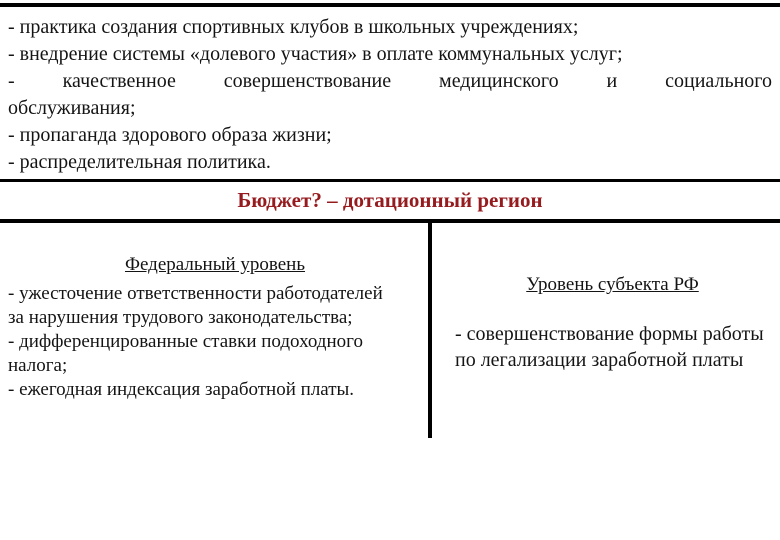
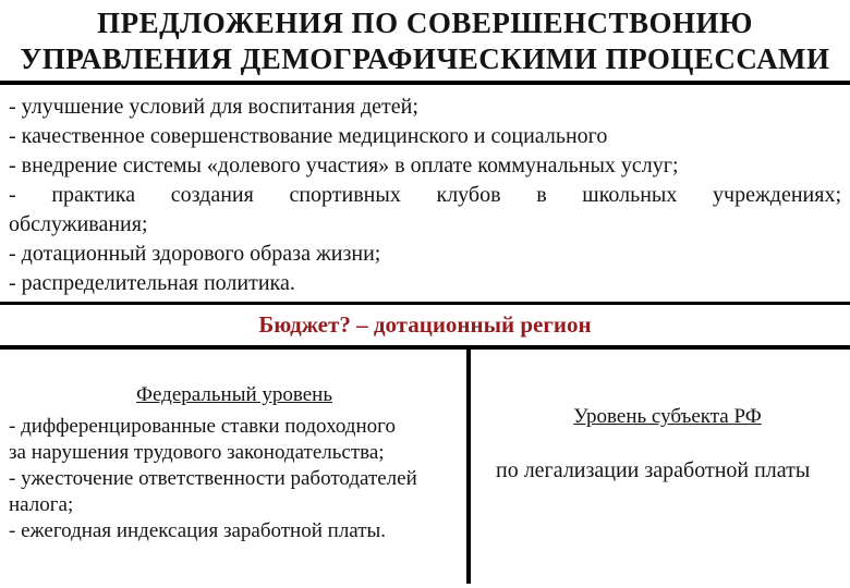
+ ПРЕДЛОЖЕНИЯ ПО СОВЕРШЕНСТВОНИЮ
+ УПРАВЛЕНИЯ ДЕМОГРАФИЧЕСКИМИ ПРОЦЕССАМИ
+ - улучшение условий для воспитания детей;
- - практика создания спортивных клубов в школьных учреждениях;
+ - качественное совершенствование медицинского и социального
  - внедрение системы «долевого участия» в оплате коммунальных услуг;
- - качественное совершенствование медицинского и социального
+ - практика создания спортивных клубов в школьных учреждениях;
  обслуживания;
- - пропаганда здорового образа жизни;
+ - дотационный здорового образа жизни;
  - распределительная политика.
  Бюджет? – дотационный регион
  Федеральный уровень
- - ужесточение ответственности работодателей
+ - дифференцированные ставки подоходного
  за нарушения трудового законодательства;
- - дифференцированные ставки подоходного
+ - ужесточение ответственности работодателей
  налога;
  - ежегодная индексация заработной платы.
  Уровень субъекта РФ
- - совершенствование формы работы
  по легализации заработной платы
